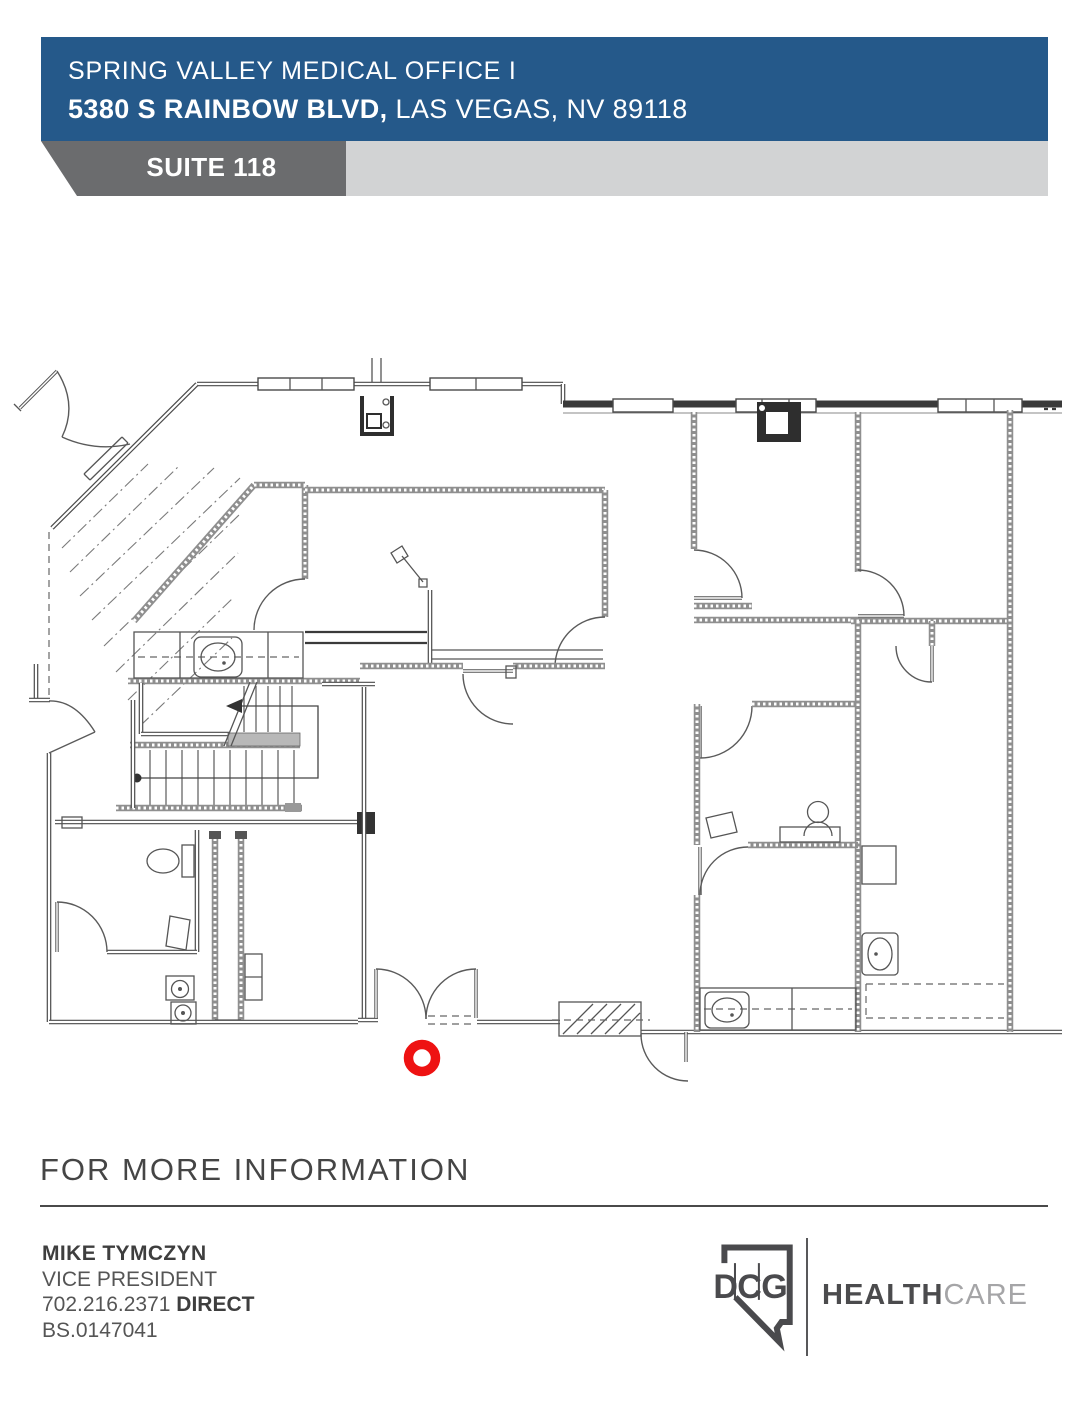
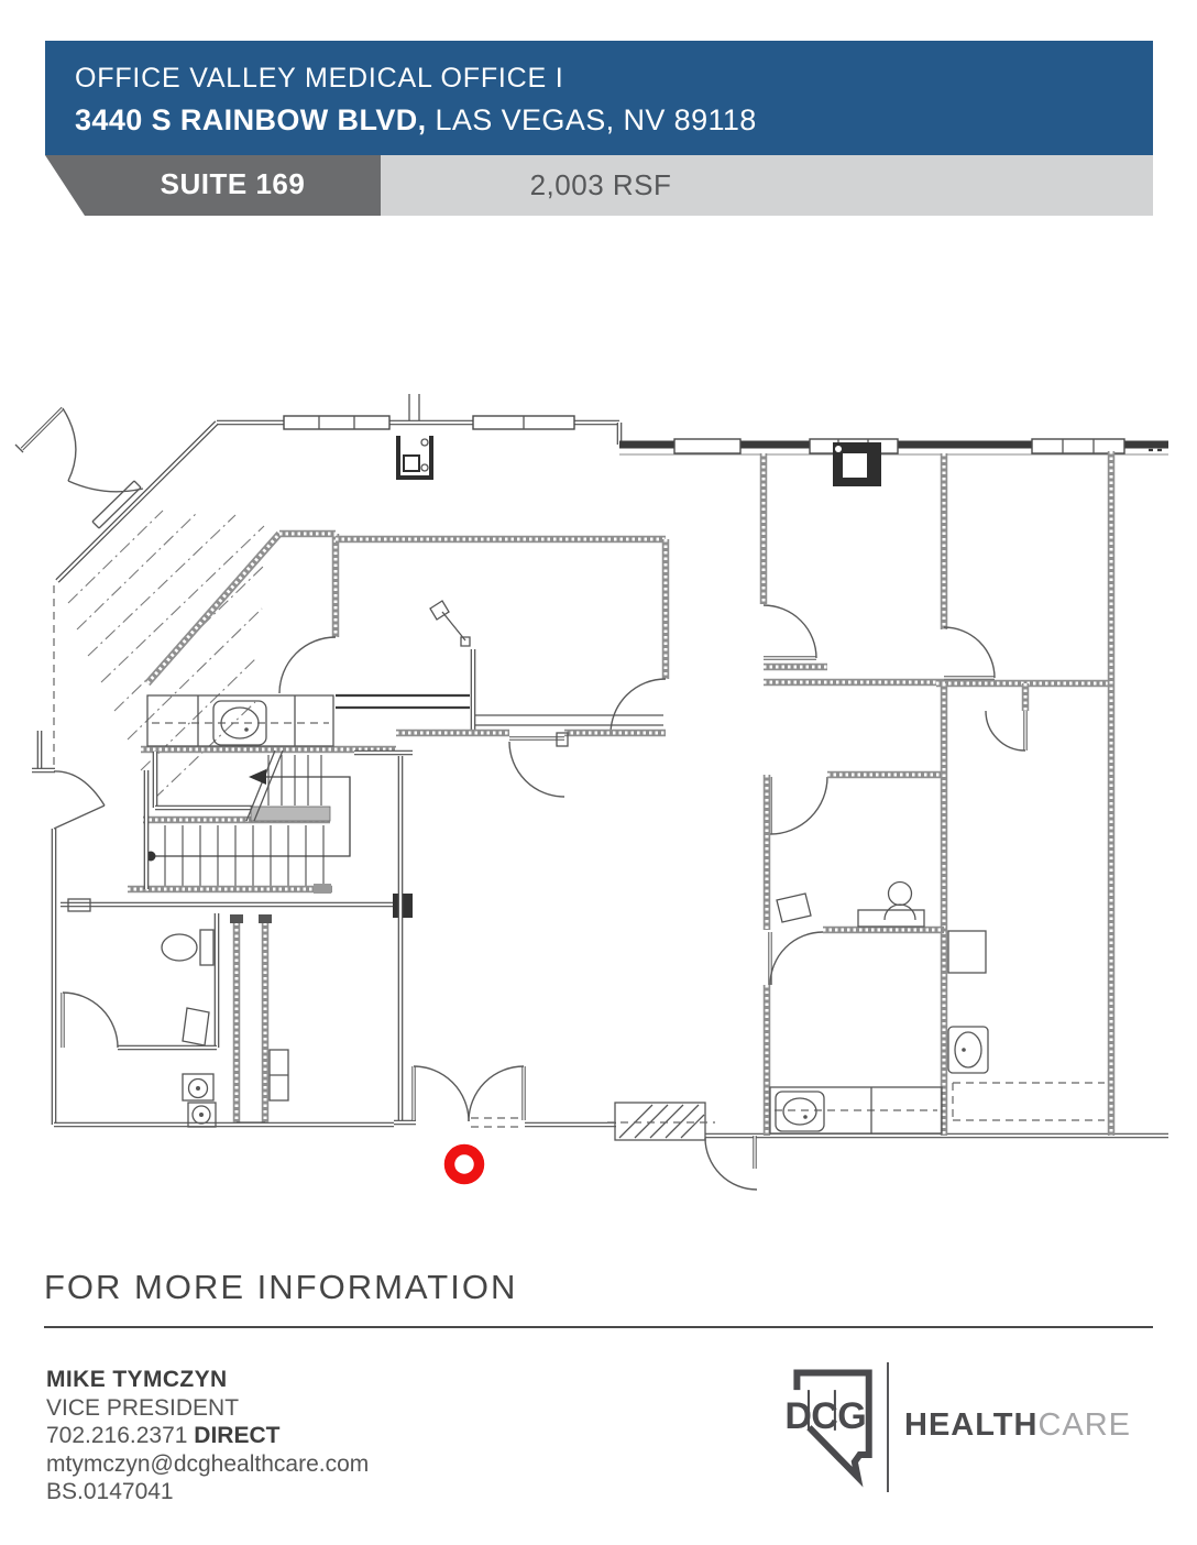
- SPRING VALLEY MEDICAL OFFICE I
+ OFFICE VALLEY MEDICAL OFFICE I
- 5380 S RAINBOW BLVD, LAS VEGAS, NV 89118
+ 3440 S RAINBOW BLVD, LAS VEGAS, NV 89118
- SUITE 118
+ SUITE 169
+ 2,003 RSF
  FOR MORE INFORMATION
  MIKE TYMCZYN
  VICE PRESIDENT
  702.216.2371 DIRECT
+ mtymczyn@dcghealthcare.com
  BS.0147041
  D
  C
  G
  HEALTHCARE
